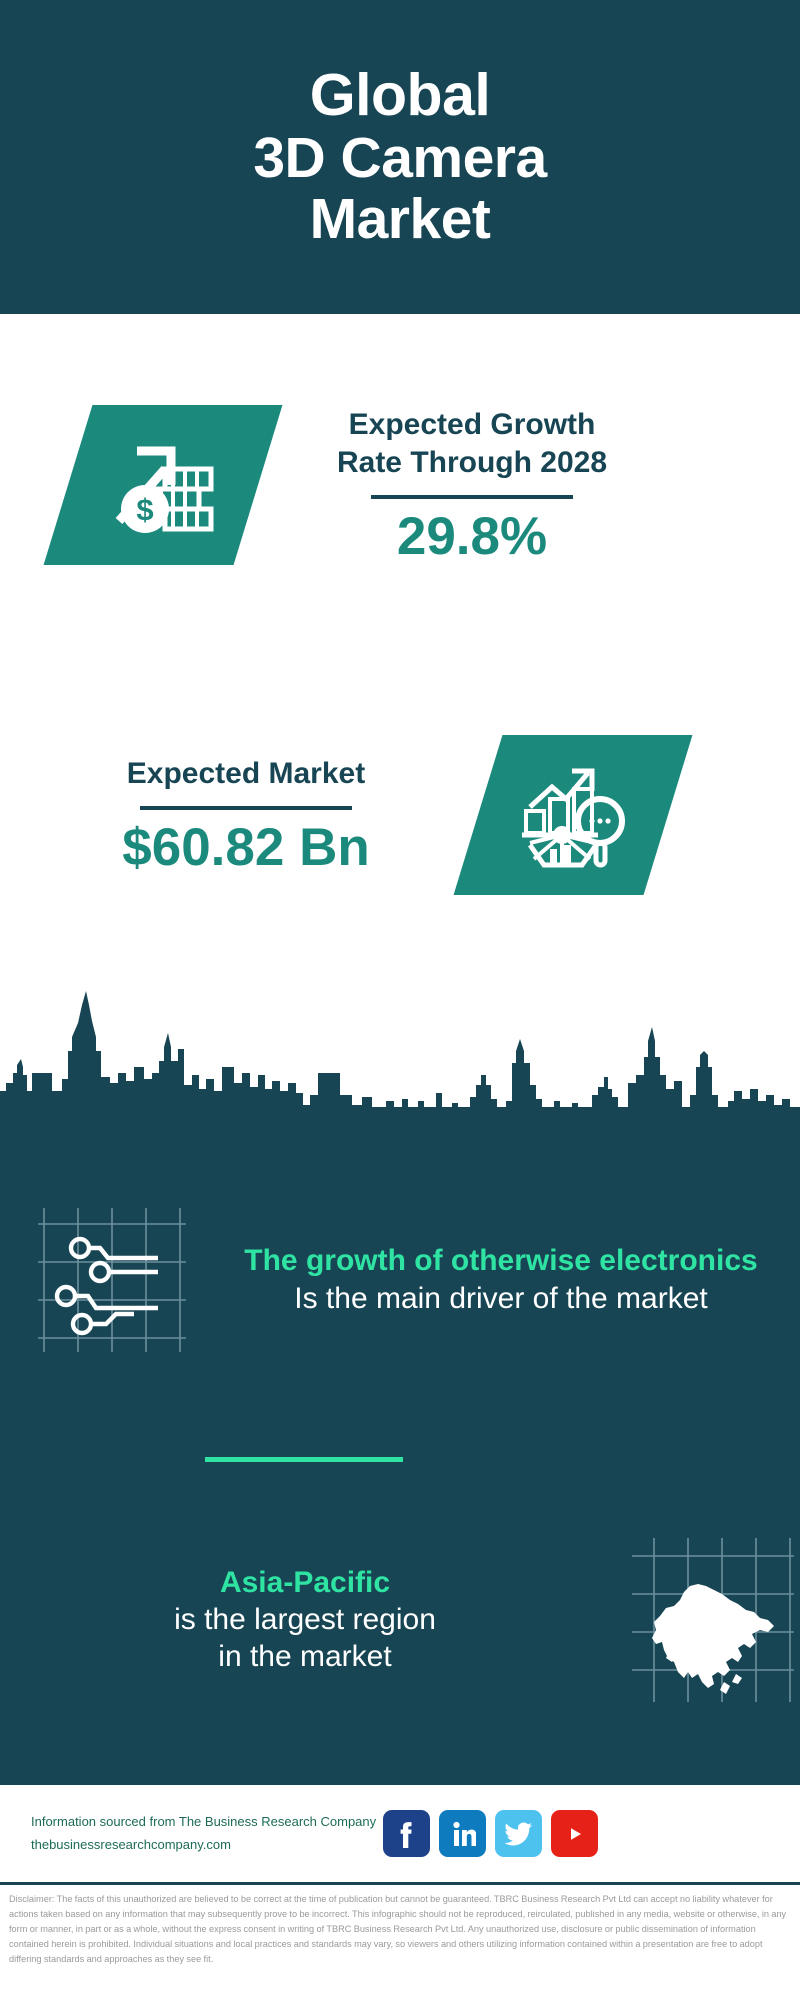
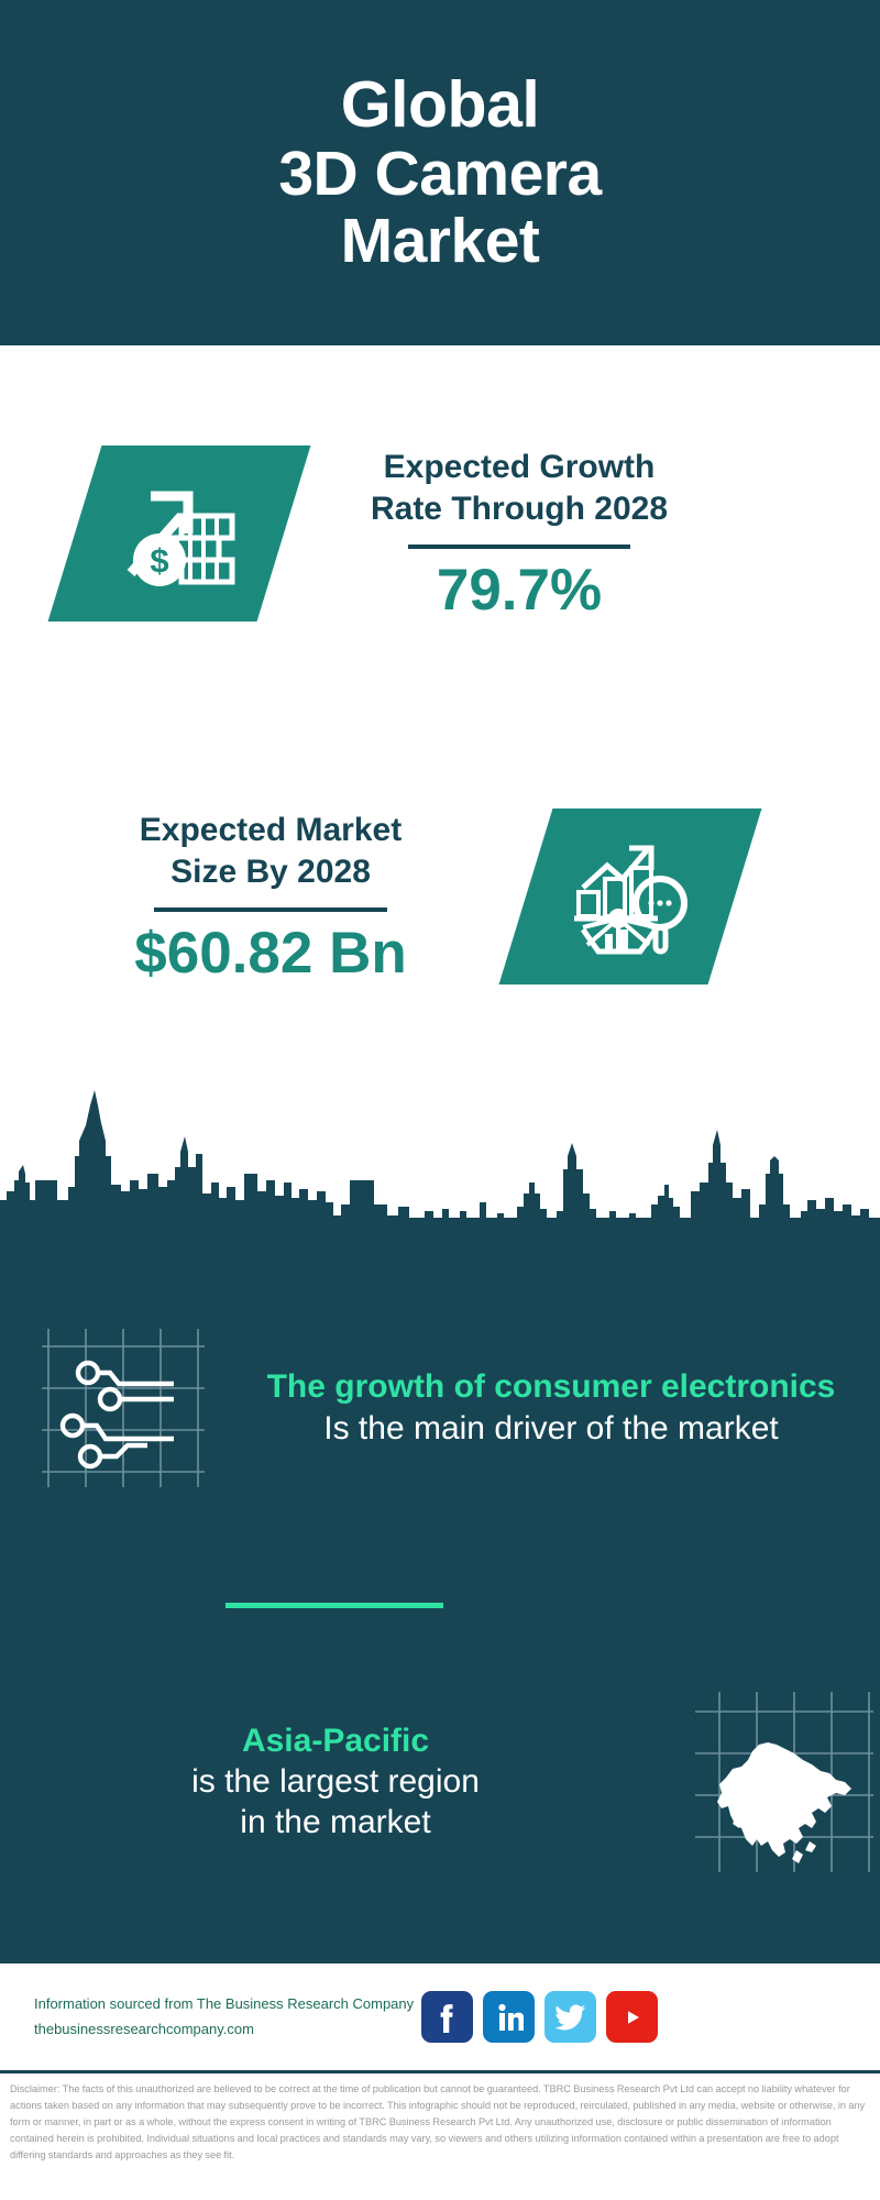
  Global
  3D Camera
  Market
  Expected Growth
  Rate Through 2028
- 29.8%
+ 79.7%
  Expected Market
+ Size By 2028
  $60.82 Bn
- The growth of otherwise electronics
+ The growth of consumer electronics
  Is the main driver of the market
  Asia-Pacific
  is the largest region
  in the market
  Information sourced from The Business Research Company
  thebusinessresearchcompany.com
  Disclaimer: The facts of this unauthorized are believed to be correct at the time of publication but cannot be guaranteed. TBRC Business Research Pvt Ltd can accept no liability whatever for actions taken based on any information that may subsequently prove to be incorrect. This infographic should not be reproduced, reirculated, published in any media, website or otherwise, in any form or manner, in part or as a whole, without the express consent in writing of TBRC Business Research Pvt Ltd. Any unauthorized use, disclosure or public dissemination of information contained herein is prohibited. Individual situations and local practices and standards may vary, so viewers and others utilizing information contained within a presentation are free to adopt differing standards and approaches as they see fit.
